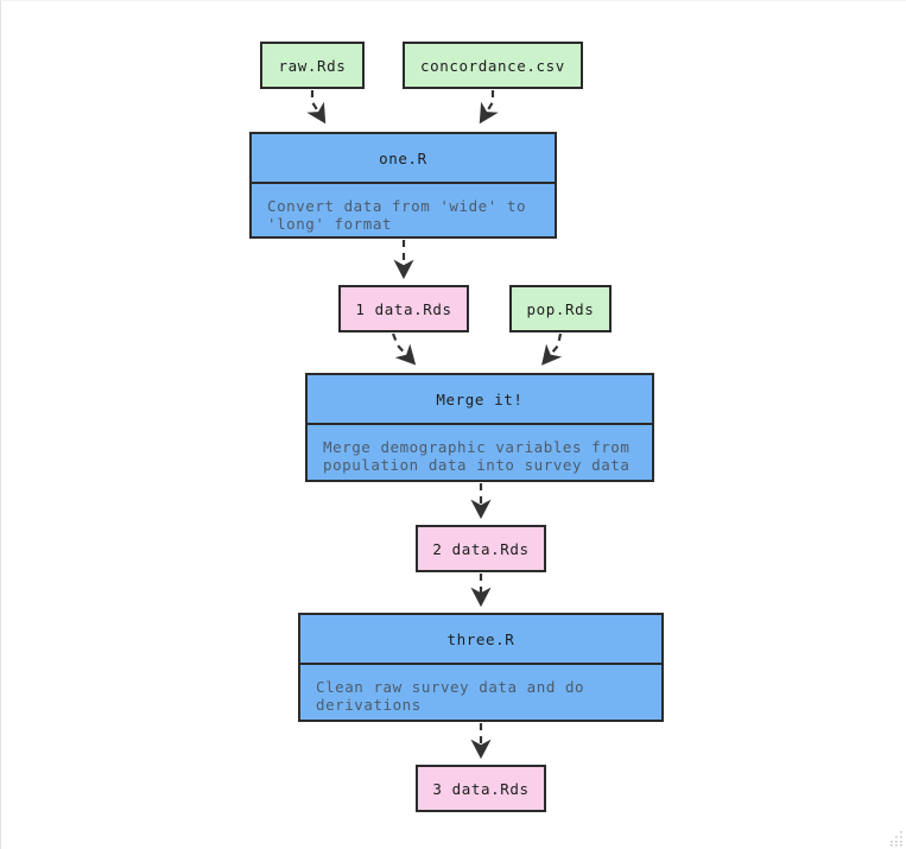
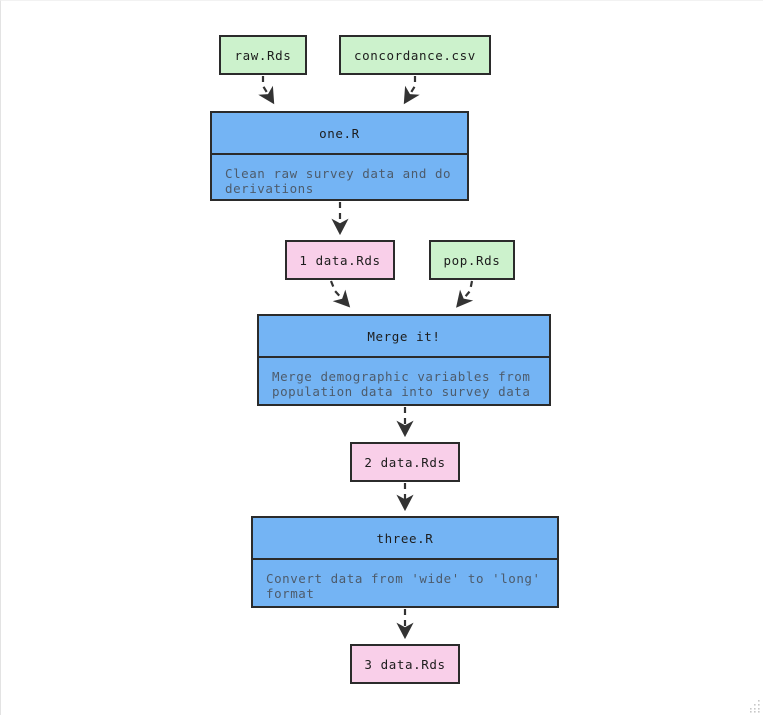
  raw.Rds
  concordance.csv
  one.R
- Convert data from 'wide' to 'long' format
+ Clean raw survey data and do derivations
  1 data.Rds
  pop.Rds
  Merge it!
  Merge demographic variables from population data into survey data
  2 data.Rds
  three.R
- Clean raw survey data and do derivations
+ Convert data from 'wide' to 'long' format
  3 data.Rds
